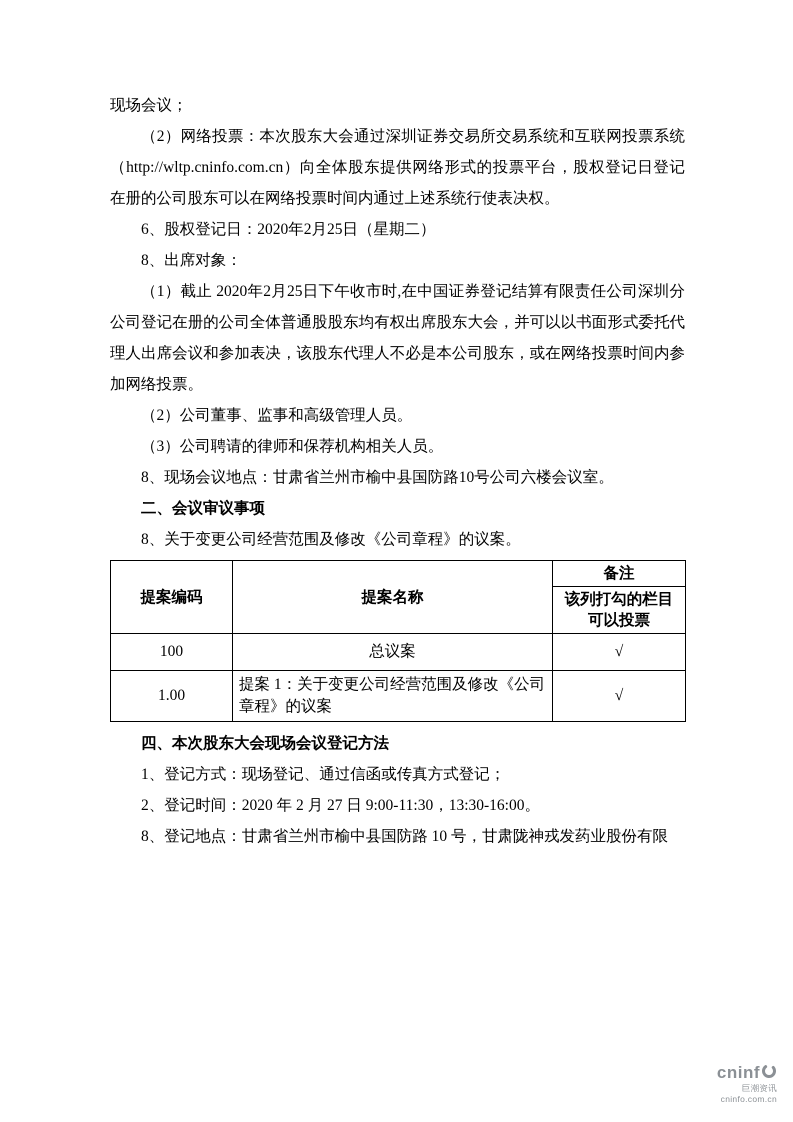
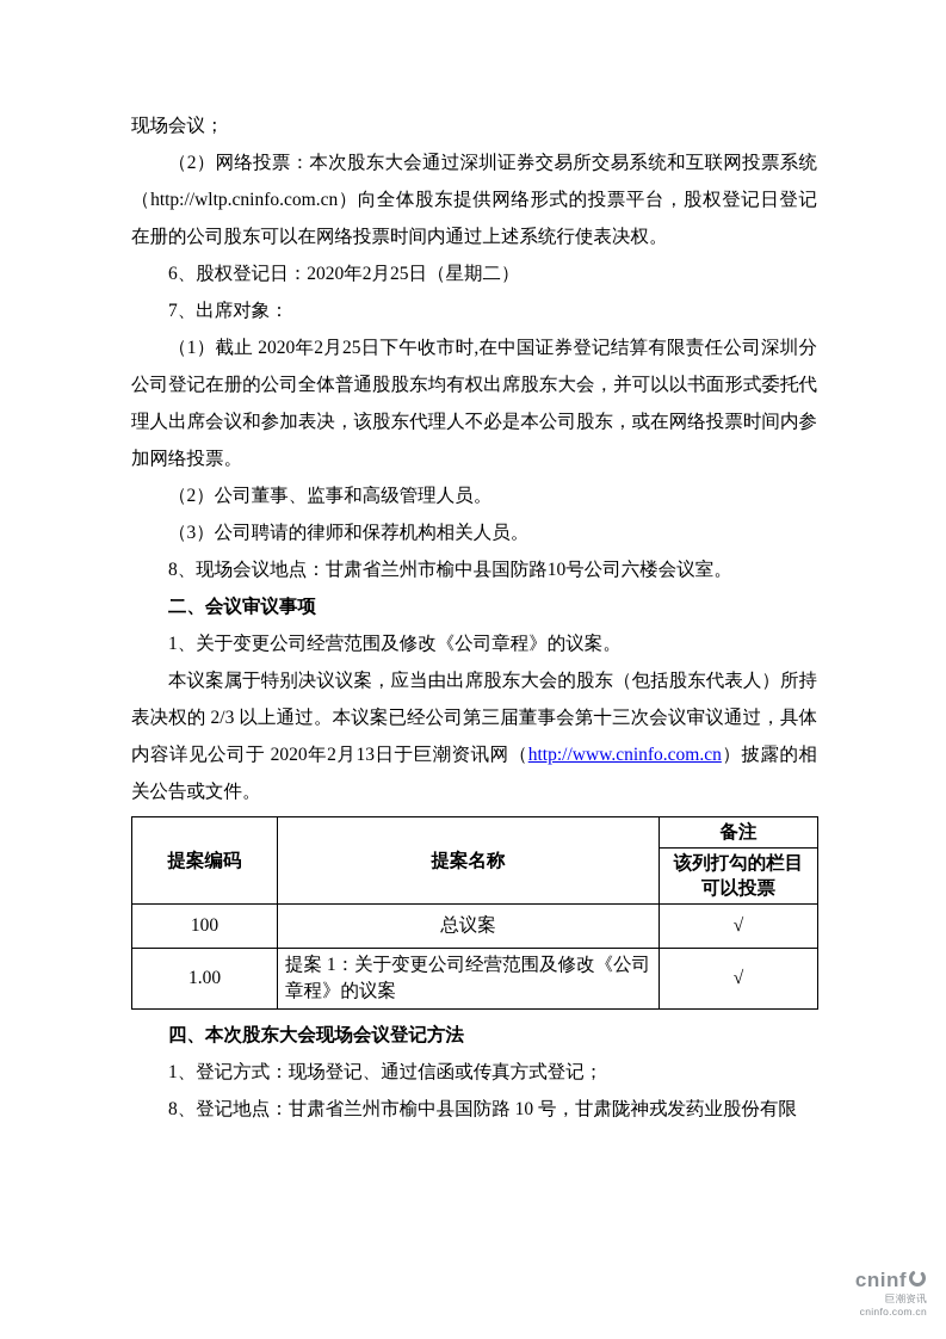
  现场会议；
  （2）网络投票：本次股东大会通过深圳证券交易所交易系统和互联网投票系统（http://wltp.cninfo.com.cn）向全体股东提供网络形式的投票平台，股权登记日登记在册的公司股东可以在网络投票时间内通过上述系统行使表决权。
  6、股权登记日：2020年2月25日（星期二）
- 8、出席对象：
+ 7、出席对象：
  （1）截止 2020年2月25日下午收市时,在中国证券登记结算有限责任公司深圳分公司登记在册的公司全体普通股股东均有权出席股东大会，并可以以书面形式委托代理人出席会议和参加表决，该股东代理人不必是本公司股东，或在网络投票时间内参加网络投票。
  （2）公司董事、监事和高级管理人员。
  （3）公司聘请的律师和保荐机构相关人员。
  8、现场会议地点：甘肃省兰州市榆中县国防路10号公司六楼会议室。
  二、会议审议事项
- 8、关于变更公司经营范围及修改《公司章程》的议案。
+ 1、关于变更公司经营范围及修改《公司章程》的议案。
+ 本议案属于特别决议议案，应当由出席股东大会的股东（包括股东代表人）所持表决权的 2/3 以上通过。本议案已经公司第三届董事会第十三次会议审议通过，具体内容详见公司于 2020年2月13日于巨潮资讯网（http://www.cninfo.com.cn）披露的相关公告或文件。
  提案编码	提案名称	备注
  该列打勾的栏目可以投票
  100	总议案	√
  1.00	提案 1：关于变更公司经营范围及修改《公司章程》的议案	√
  四、本次股东大会现场会议登记方法
  1、登记方式：现场登记、通过信函或传真方式登记；
- 2、登记时间：2020 年 2 月 27 日 9:00-11:30，13:30-16:00。
  8、登记地点：甘肃省兰州市榆中县国防路 10 号，甘肃陇神戎发药业股份有限
  cninf
  巨潮资讯
  cninfo.com.cn
